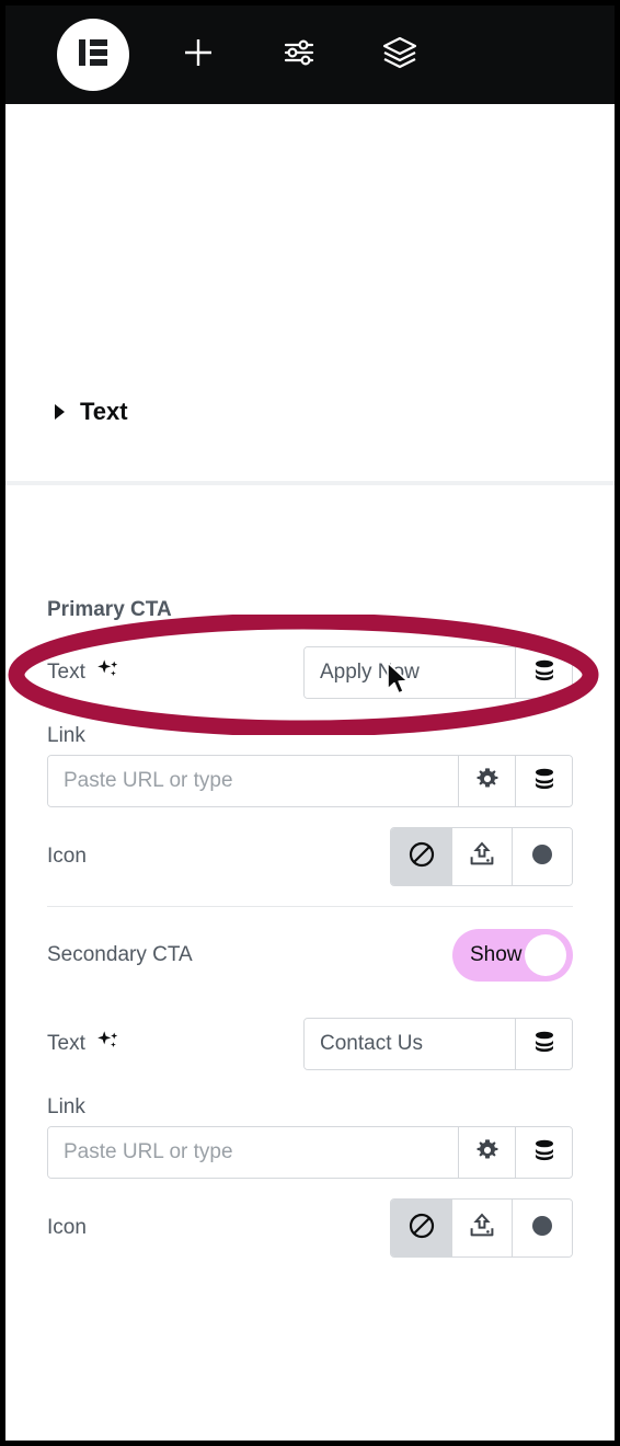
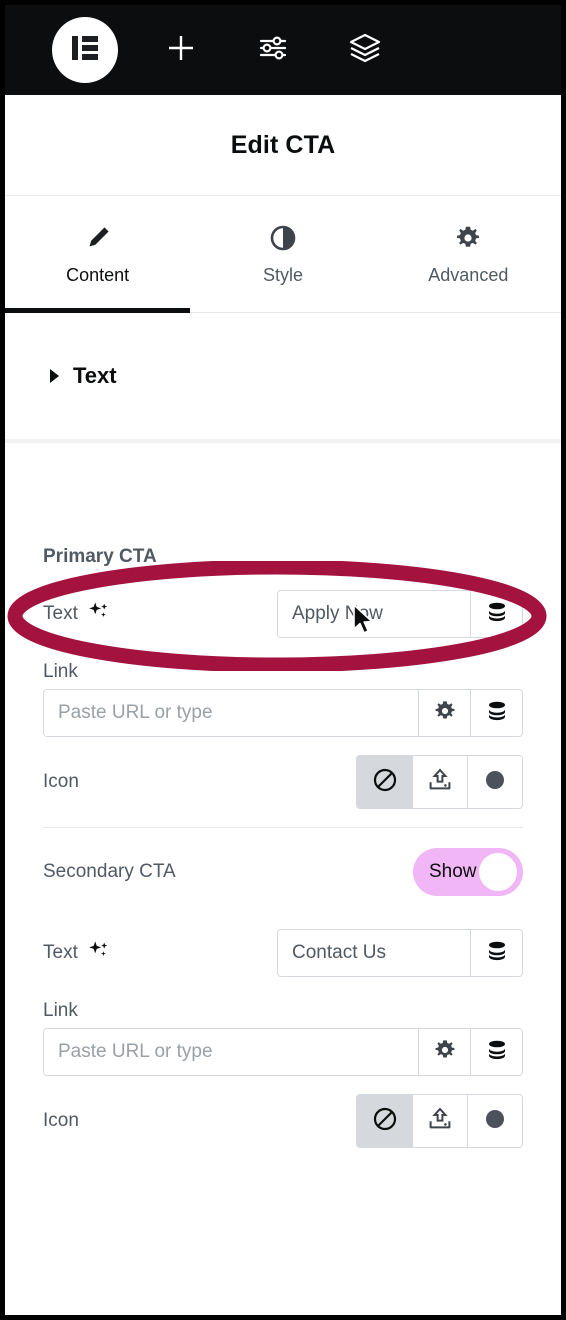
+ Edit CTA
+ Content
+ Style
+ Advanced
  Text
  Primary CTA
  Text
  Apply Nw
  Link
  Paste URL or type
  Icon
  Secondary CTA
  Show
  Text
  Contact Us
  Link
  Paste URL or type
  Icon
